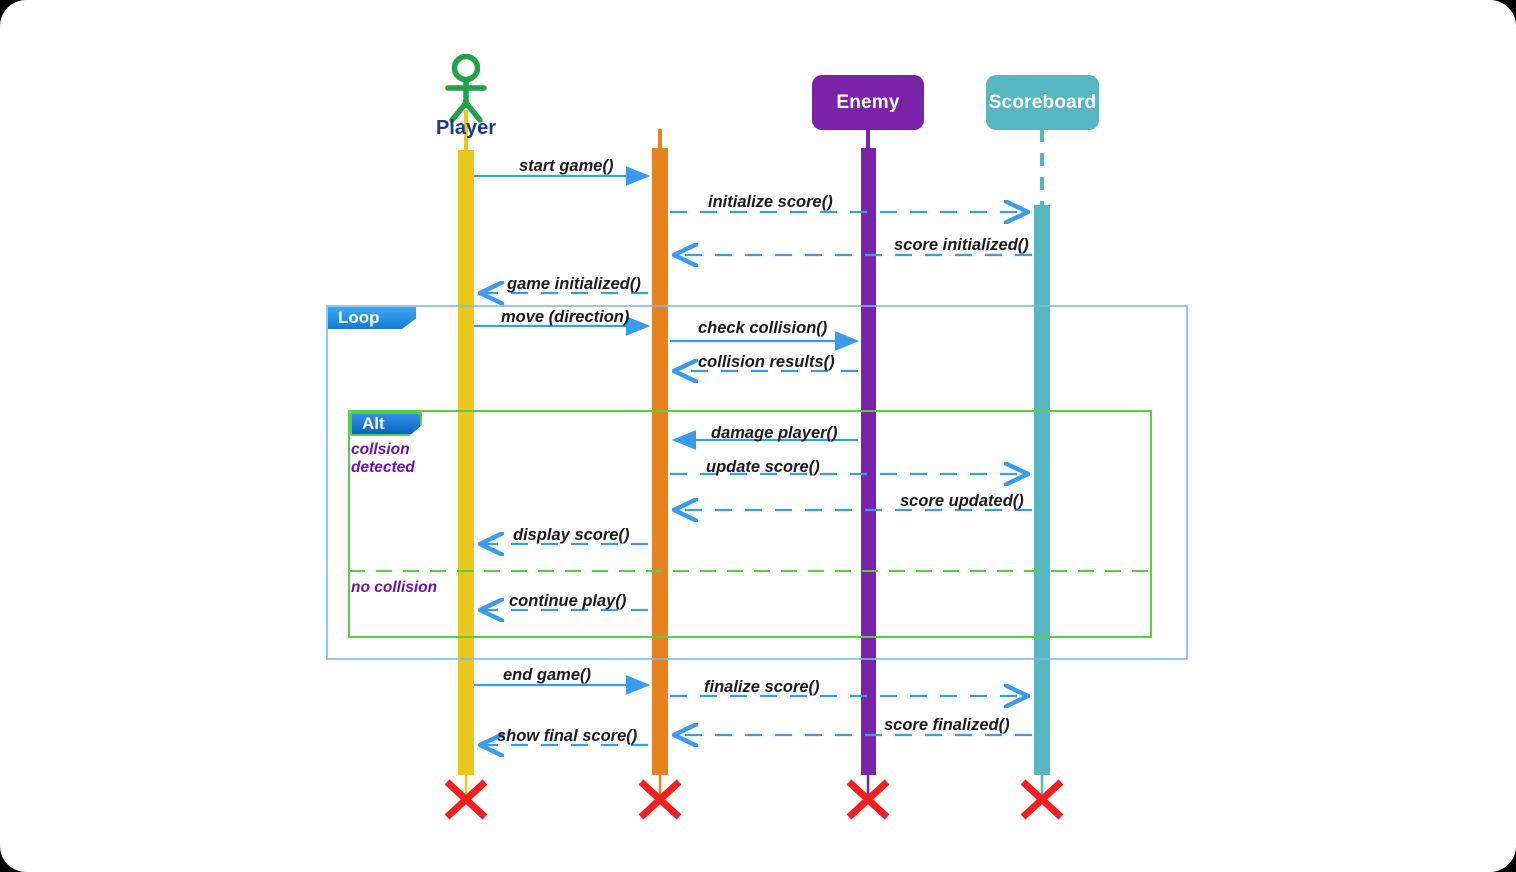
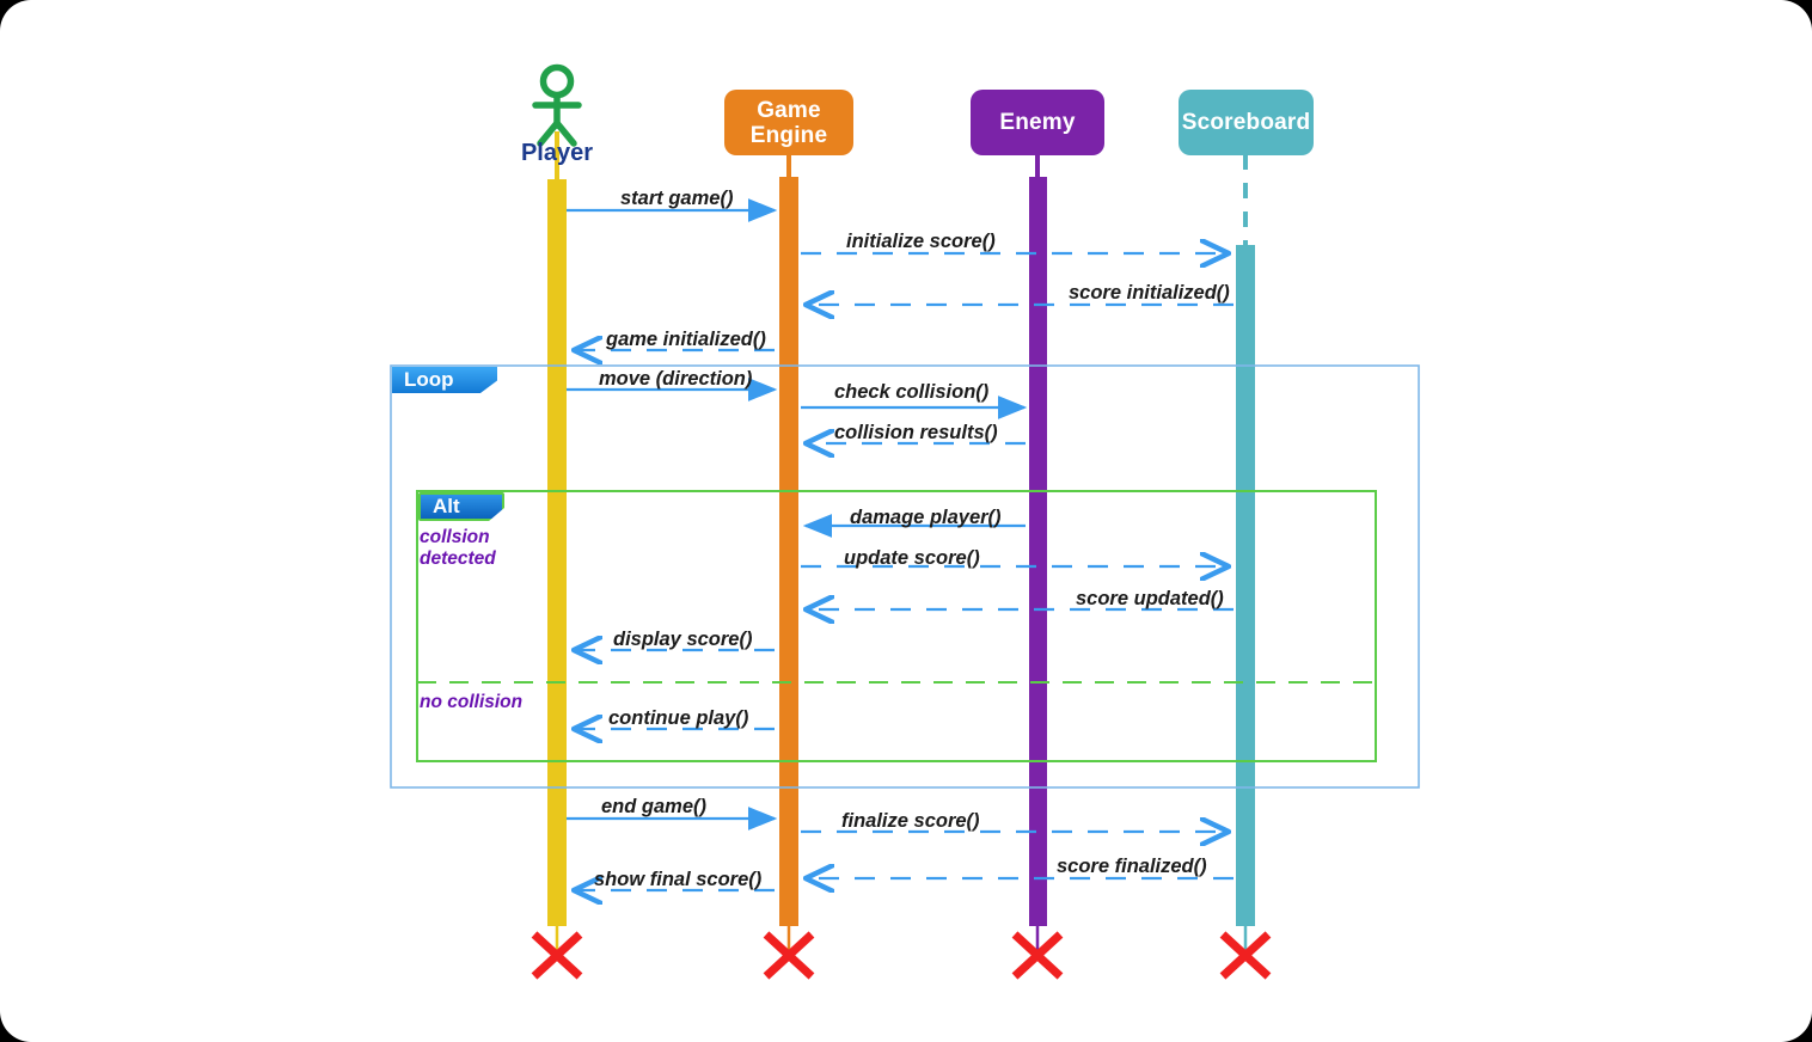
  Player
+ Game
+ Engine
  Enemy
  Scoreboard
  Loop
  Alt
  collsion
  detected
  no collision
  start game()
  initialize score()
  score initialized()
  game initialized()
  move (direction)
  check collision()
  collision results()
  damage player()
  update score()
  score updated()
  display score()
  continue play()
  end game()
  finalize score()
  score finalized()
  show final score()
